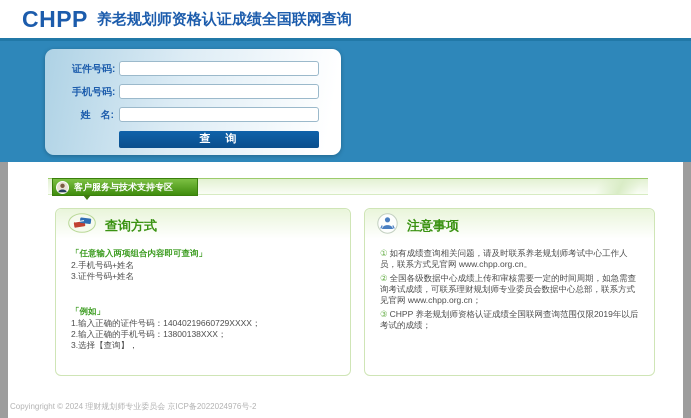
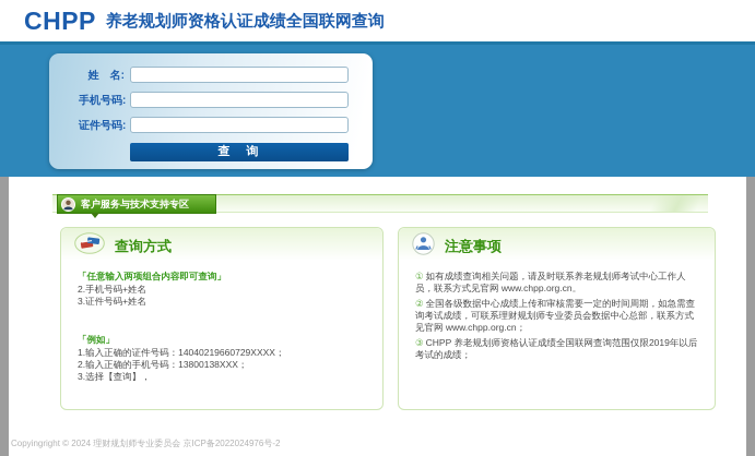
  CHPP
  养老规划师资格认证成绩全国联网查询
- 证件号码:
+ 姓 名:
  手机号码:
- 姓 名:
+ 证件号码:
  查 询
  客户服务与技术支持专区
  查询方式
  「任意输入两项组合内容即可查询」
  2.手机号码+姓名
  3.证件号码+姓名
  「例如」
  1.输入正确的证件号码：14040219660729XXXX；
  2.输入正确的手机号码：13800138XXX；
  3.选择【查询】，
  注意事项
  ① 如有成绩查询相关问题，请及时联系养老规划师考试中心工作人员，联系方式见官网 www.chpp.org.cn。
  ② 全国各级数据中心成绩上传和审核需要一定的时间周期，如急需查询考试成绩，可联系理财规划师专业委员会数据中心总部，联系方式见官网 www.chpp.org.cn；
  ③ CHPP 养老规划师资格认证成绩全国联网查询范围仅限2019年以后考试的成绩；
  Copyingright © 2024 理财规划师专业委员会 京ICP备2022024976号-2
